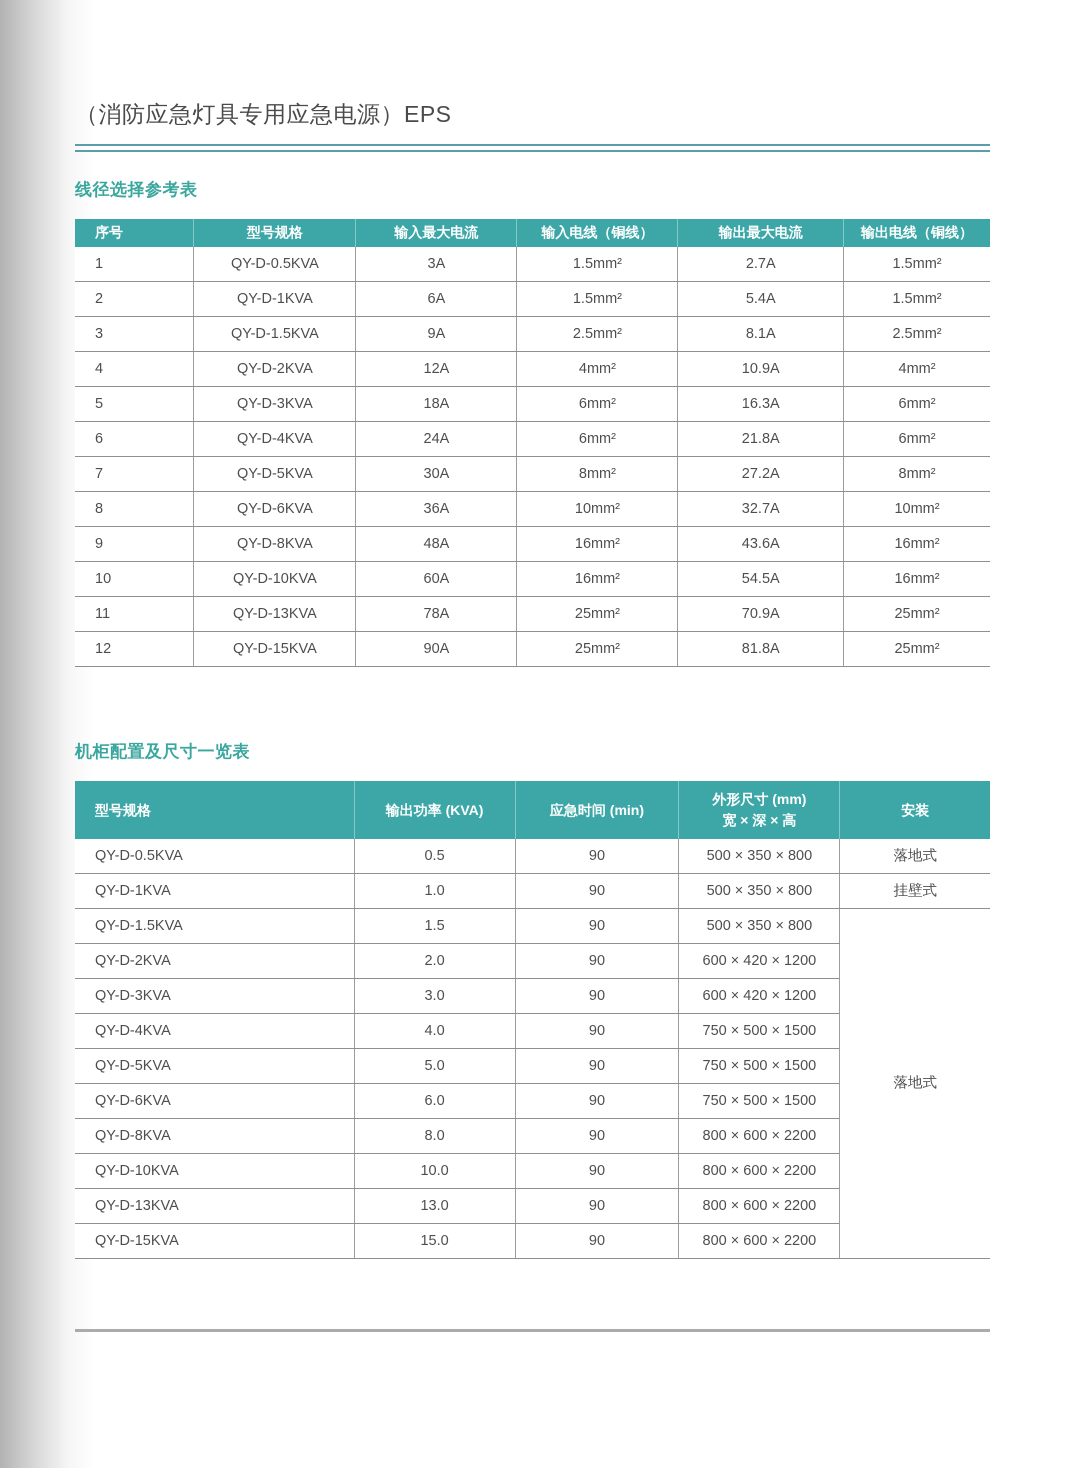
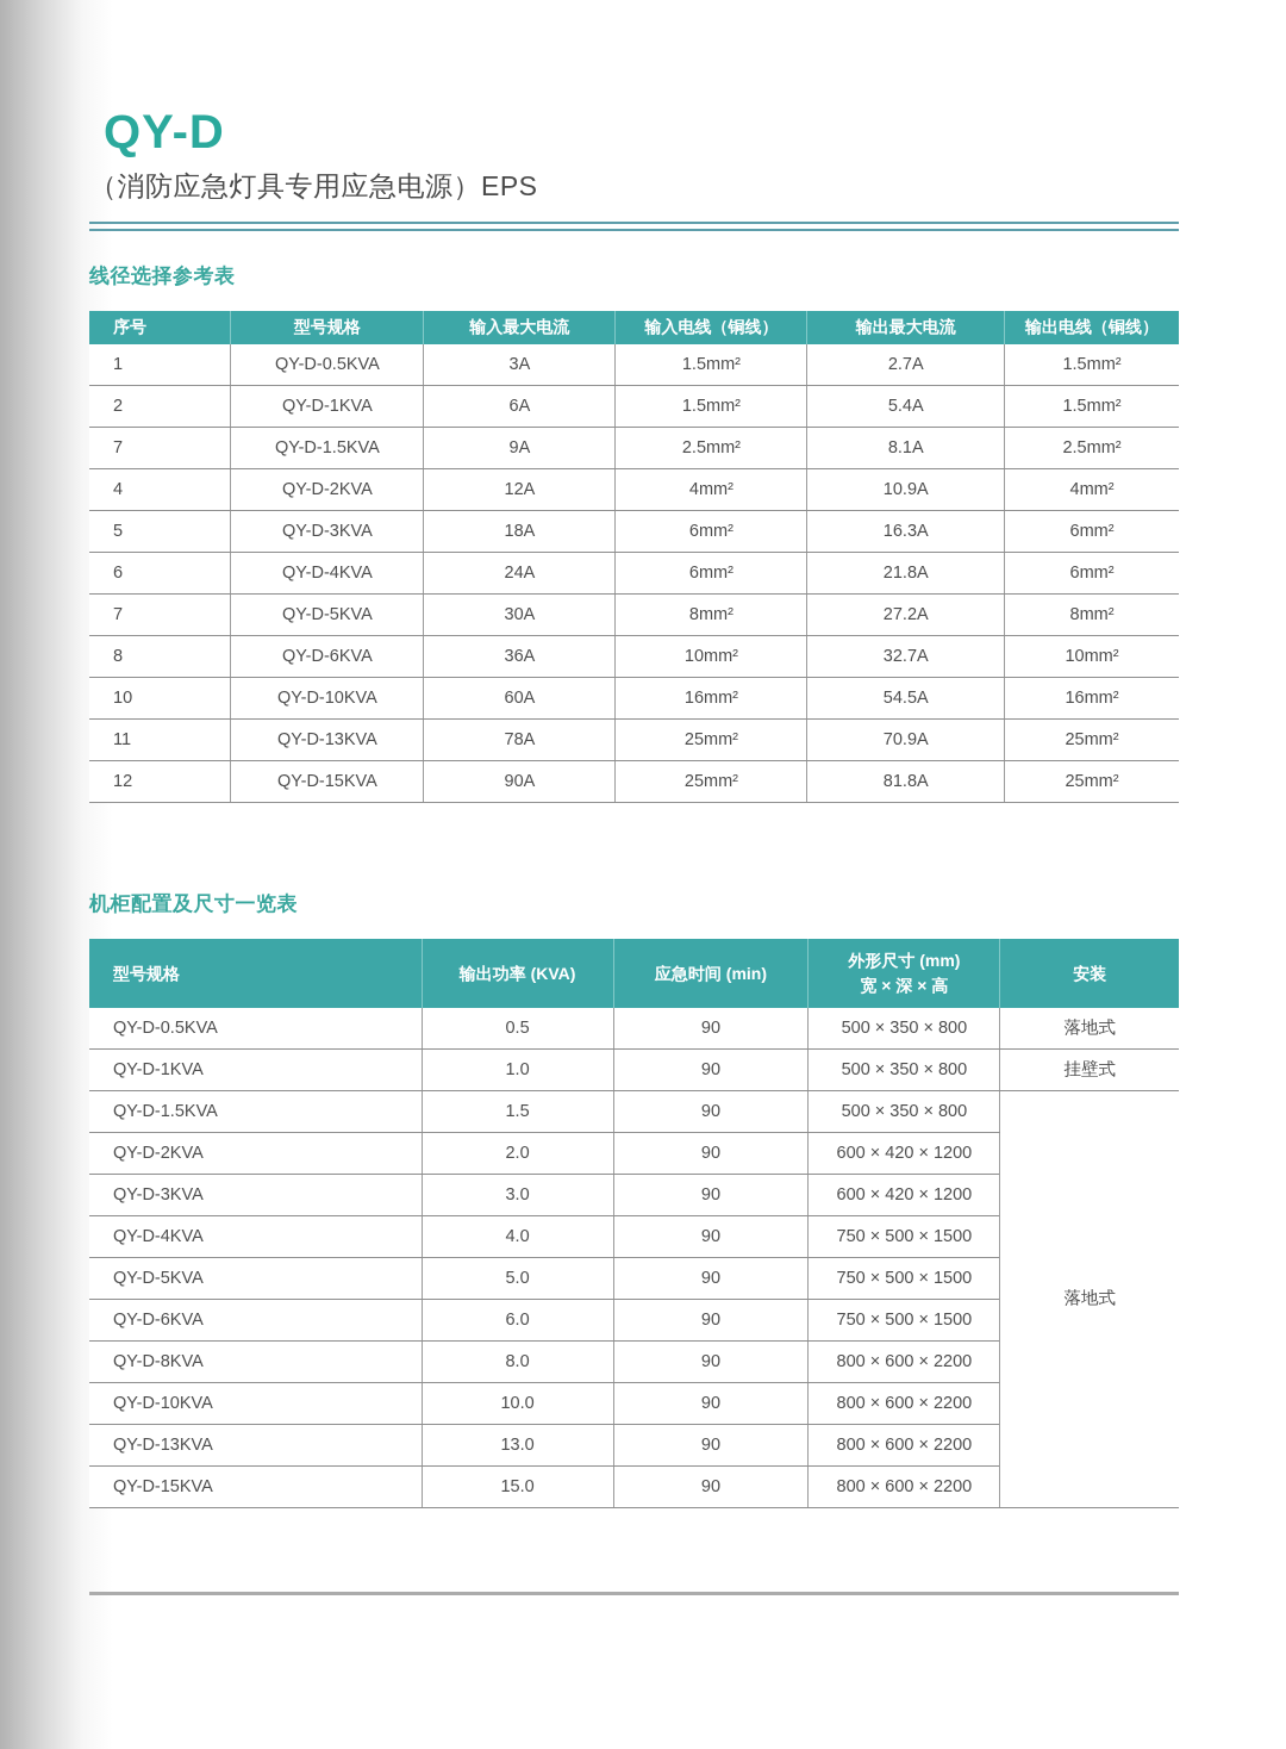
+ QY-D
  （消防应急灯具专用应急电源）EPS
  线径选择参考表
  序号	型号规格	输入最大电流	输入电线（铜线）	输出最大电流	输出电线（铜线）
  1	QY-D-0.5KVA	3A	1.5mm²	2.7A	1.5mm²
  2	QY-D-1KVA	6A	1.5mm²	5.4A	1.5mm²
- 3	QY-D-1.5KVA	9A	2.5mm²	8.1A	2.5mm²
+ 7	QY-D-1.5KVA	9A	2.5mm²	8.1A	2.5mm²
  4	QY-D-2KVA	12A	4mm²	10.9A	4mm²
  5	QY-D-3KVA	18A	6mm²	16.3A	6mm²
  6	QY-D-4KVA	24A	6mm²	21.8A	6mm²
  7	QY-D-5KVA	30A	8mm²	27.2A	8mm²
  8	QY-D-6KVA	36A	10mm²	32.7A	10mm²
- 9	QY-D-8KVA	48A	16mm²	43.6A	16mm²
  10	QY-D-10KVA	60A	16mm²	54.5A	16mm²
  11	QY-D-13KVA	78A	25mm²	70.9A	25mm²
  12	QY-D-15KVA	90A	25mm²	81.8A	25mm²
  机柜配置及尺寸一览表
  型号规格	输出功率 (KVA)	应急时间 (min)	外形尺寸 (mm)宽 × 深 × 高	安装
  QY-D-0.5KVA	0.5	90	500 × 350 × 800	落地式
  QY-D-1KVA	1.0	90	500 × 350 × 800	挂壁式
  QY-D-1.5KVA	1.5	90	500 × 350 × 800	落地式
  QY-D-2KVA	2.0	90	600 × 420 × 1200
  QY-D-3KVA	3.0	90	600 × 420 × 1200
  QY-D-4KVA	4.0	90	750 × 500 × 1500
  QY-D-5KVA	5.0	90	750 × 500 × 1500
  QY-D-6KVA	6.0	90	750 × 500 × 1500
  QY-D-8KVA	8.0	90	800 × 600 × 2200
  QY-D-10KVA	10.0	90	800 × 600 × 2200
  QY-D-13KVA	13.0	90	800 × 600 × 2200
  QY-D-15KVA	15.0	90	800 × 600 × 2200
